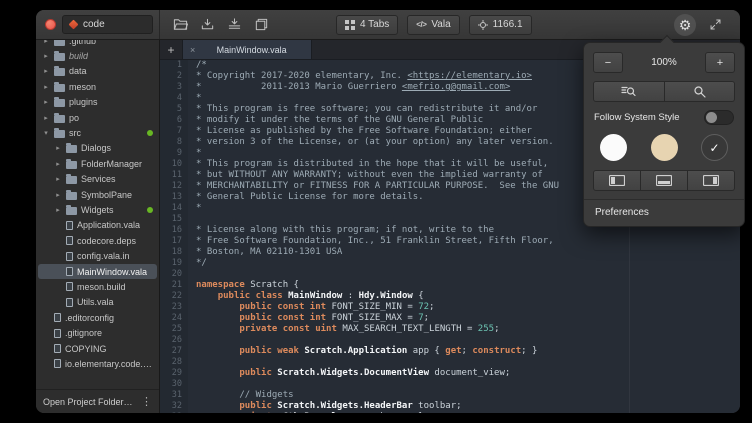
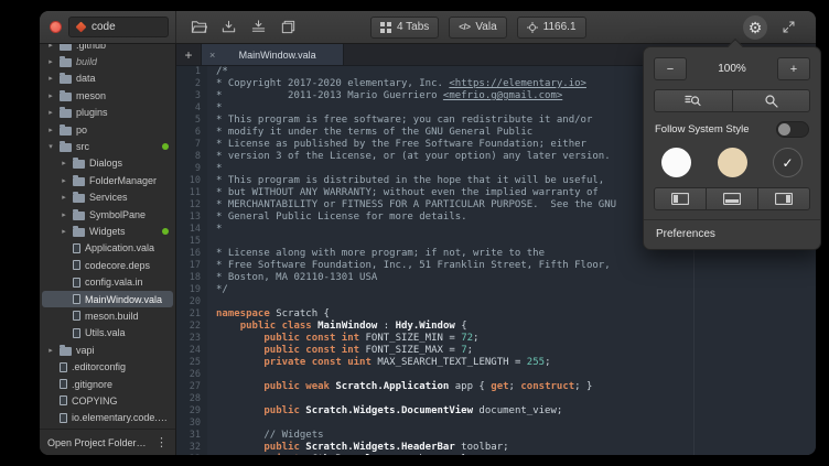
  code
  4 Tabs
  </>
  Vala
  1166.1
  ⚙
  .github
  build
  data
  meson
  plugins
  po
  src
  Dialogs
  FolderManager
  Services
  SymbolPane
  Widgets
  Application.vala
  codecore.deps
  config.vala.in
  MainWindow.vala
  meson.build
  Utils.vala
+ vapi
  .editorconfig
  .gitignore
  COPYING
  io.elementary.code.ym
  Open Project Folder…
  ⋮
  +
  ×
  MainWindow.vala
  1
  /*
  2
  * Copyright 2017-2020 elementary, Inc. <https://elementary.io>
  3
  * 2011-2013 Mario Guerriero <mefrio.g@gmail.com>
  4
  *
  5
  * This program is free software; you can redistribute it and/or
  6
  * modify it under the terms of the GNU General Public
  7
  * License as published by the Free Software Foundation; either
  8
  * version 3 of the License, or (at your option) any later version.
  9
  *
  10
  * This program is distributed in the hope that it will be useful,
  11
  * but WITHOUT ANY WARRANTY; without even the implied warranty of
  12
  * MERCHANTABILITY or FITNESS FOR A PARTICULAR PURPOSE. See the GNU
  13
  * General Public License for more details.
  14
  *
  15
  16
- * License along with this program; if not, write to the
+ * License along with more program; if not, write to the
  17
  * Free Software Foundation, Inc., 51 Franklin Street, Fifth Floor,
  18
  * Boston, MA 02110-1301 USA
  19
  */
  20
  21
  namespace Scratch {
  22
  public class MainWindow : Hdy.Window {
  23
  public const int FONT_SIZE_MIN = 72;
  24
  public const int FONT_SIZE_MAX = 7;
  25
  private const uint MAX_SEARCH_TEXT_LENGTH = 255;
  26
  27
  public weak Scratch.Application app { get; construct; }
  28
  29
  public Scratch.Widgets.DocumentView document_view;
  30
  31
  // Widgets
  32
  public Scratch.Widgets.HeaderBar toolbar;
  −
  100%
  +
  Follow System Style
  ✓
  Preferences
